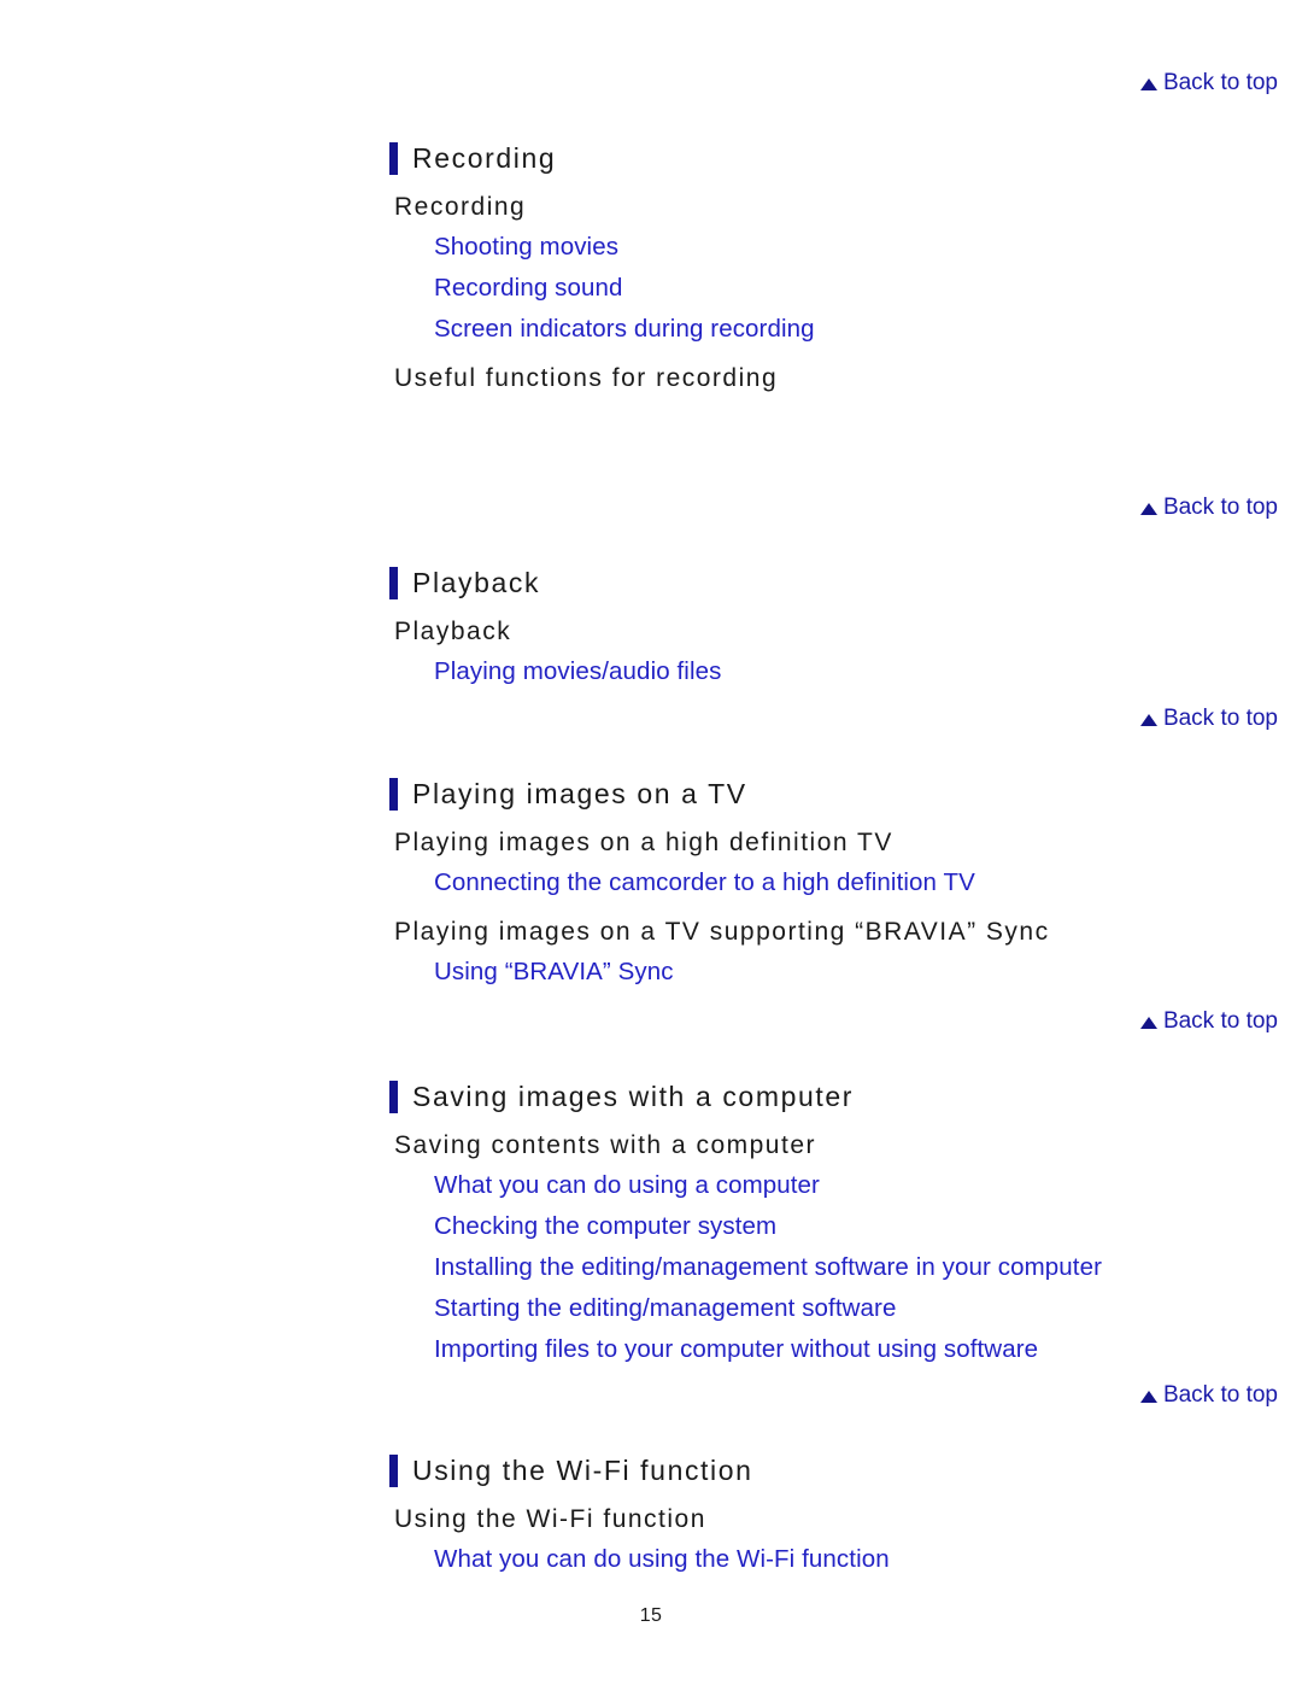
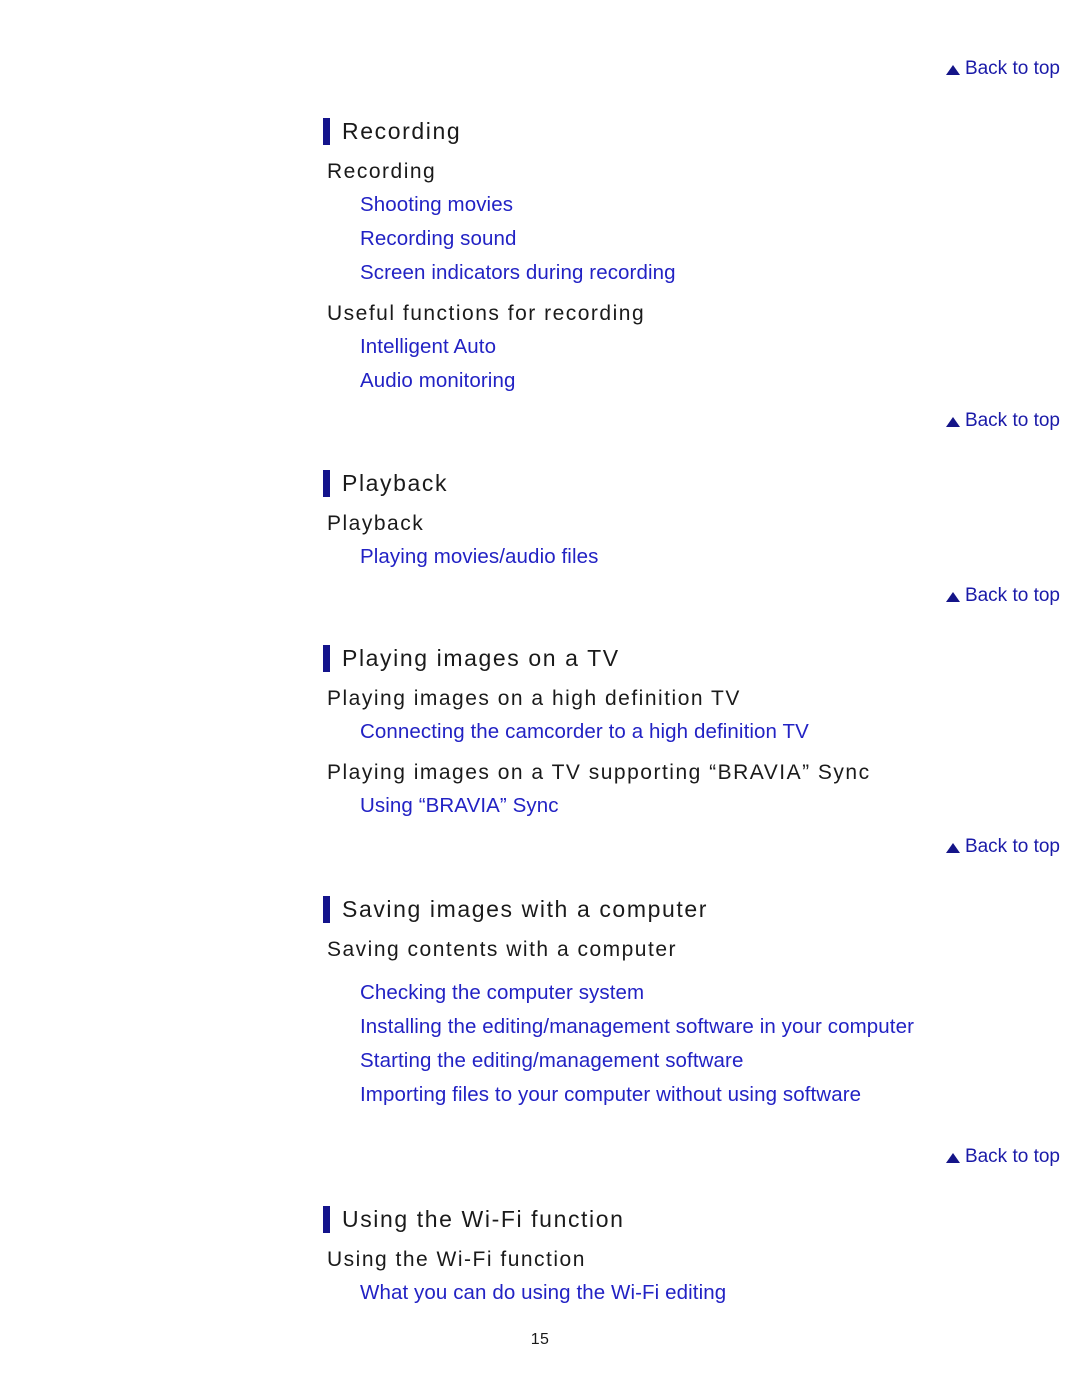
  Back to top
  Back to top
  Back to top
  Back to top
  Back to top
  Recording
  Recording
  Shooting movies
  Recording sound
  Screen indicators during recording
  Useful functions for recording
+ Intelligent Auto
+ Audio monitoring
  Playback
  Playback
  Playing movies/audio files
  Playing images on a TV
  Playing images on a high definition TV
  Connecting the camcorder to a high definition TV
  Playing images on a TV supporting “BRAVIA” Sync
  Using “BRAVIA” Sync
  Saving images with a computer
  Saving contents with a computer
- What you can do using a computer
  Checking the computer system
  Installing the editing/management software in your computer
  Starting the editing/management software
  Importing files to your computer without using software
  Using the Wi-Fi function
  Using the Wi-Fi function
- What you can do using the Wi-Fi function
+ What you can do using the Wi-Fi editing
  15
